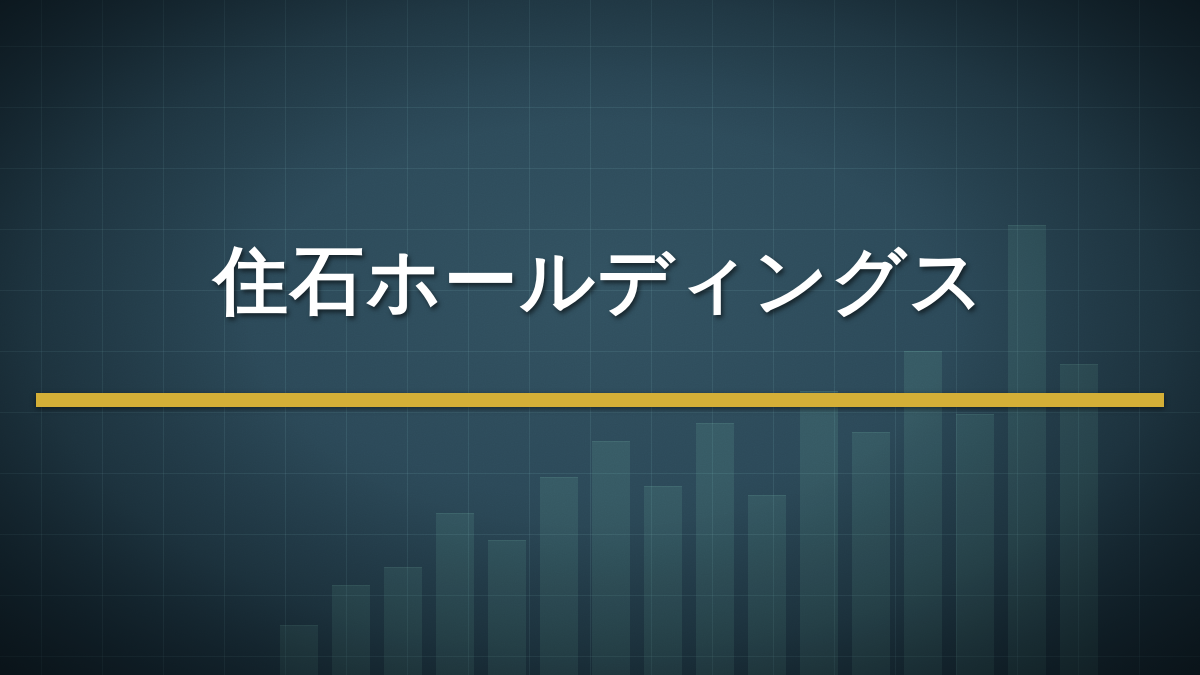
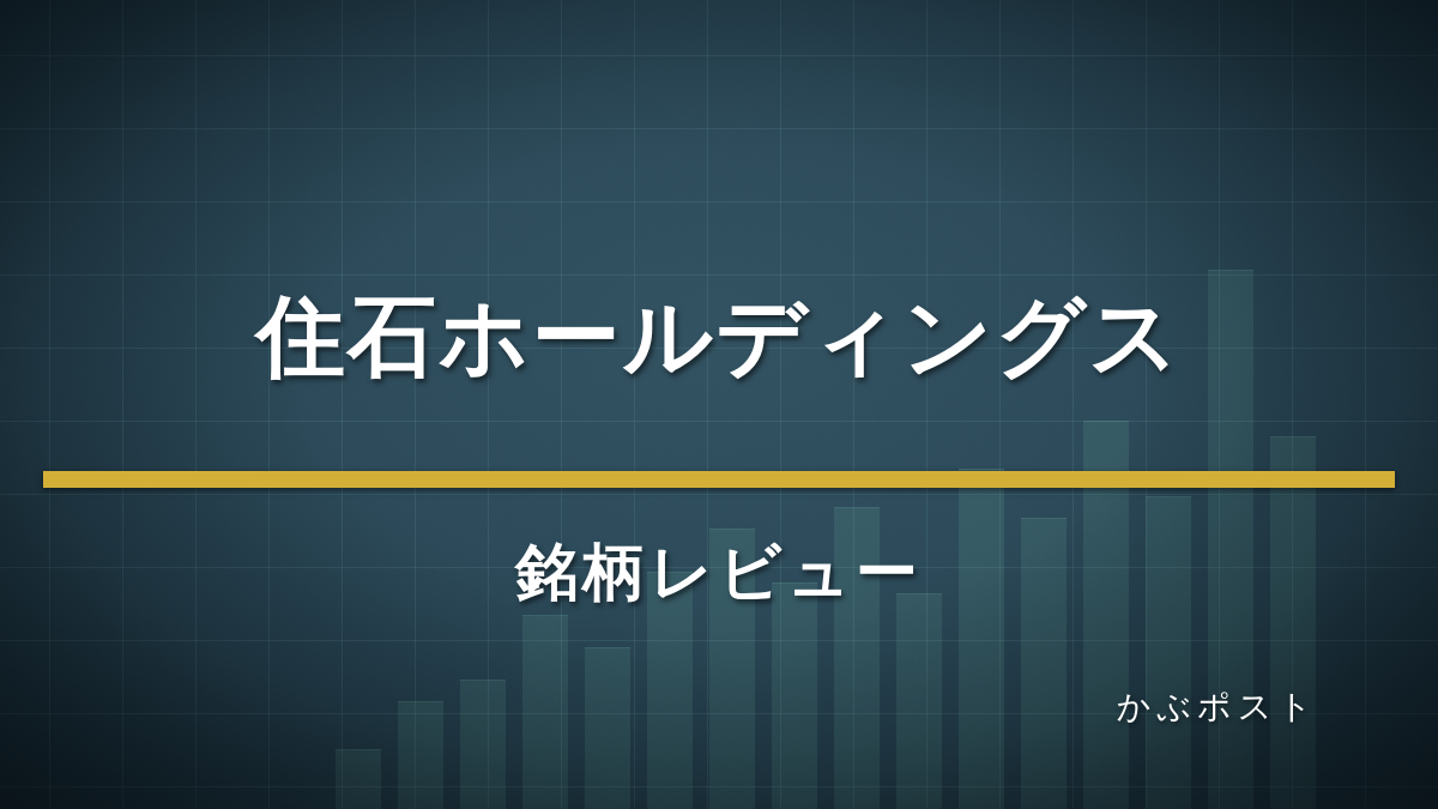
  住石ホールディングス
+ 銘柄レビュー
+ かぶポスト
